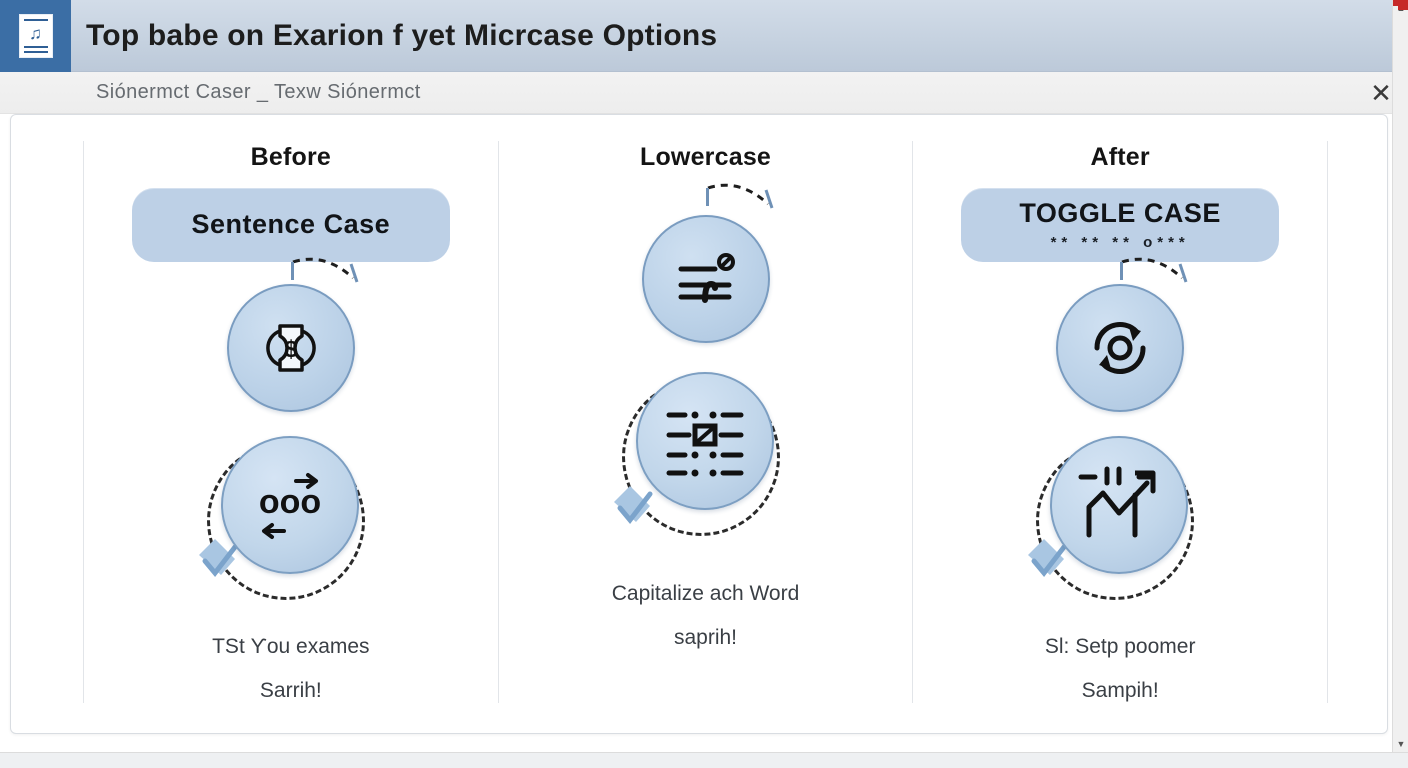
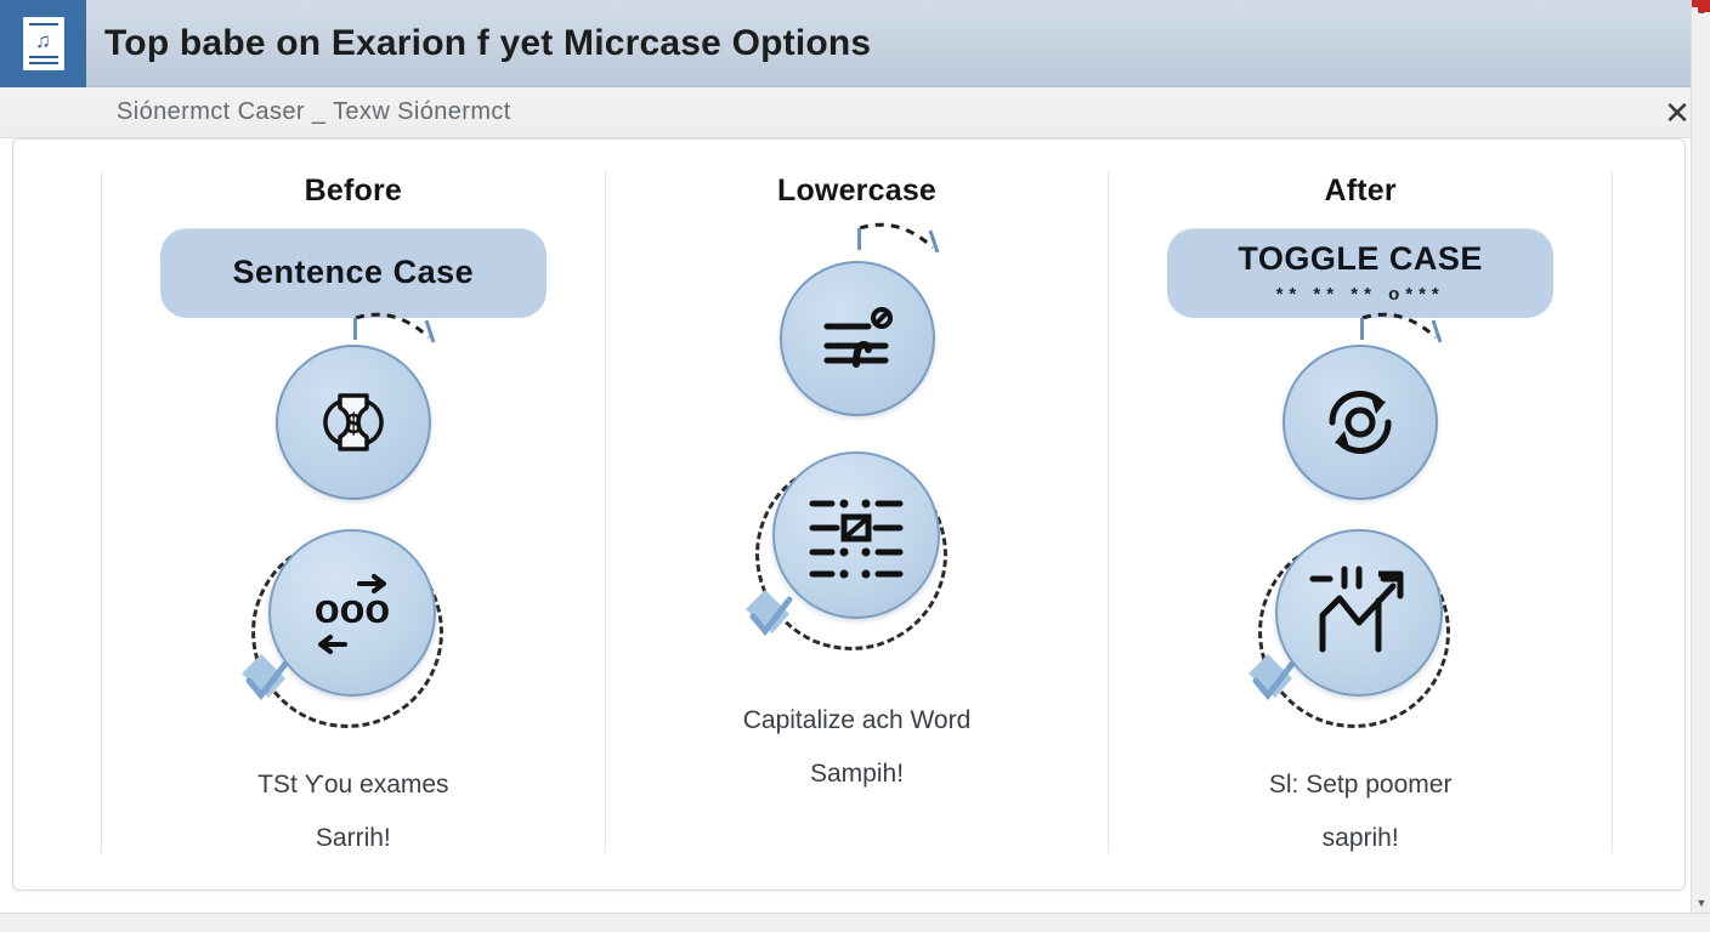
  ♫
  Top babe on Exarion f yet Micrcase Options
  Siónermct Caser _ Texw Siónermct
  ✕
  Before
  Sentence Case
  $
  ooo
  TSt Ƴou exames
  Sarrih!
  Lowercase
  Capitalize ach Word
- saprih!
+ Sampih!
  After
  TOGGLE CASE
  ** ** ** o***
  Sl: Setp poomer
- Sampih!
+ saprih!
  ▼
